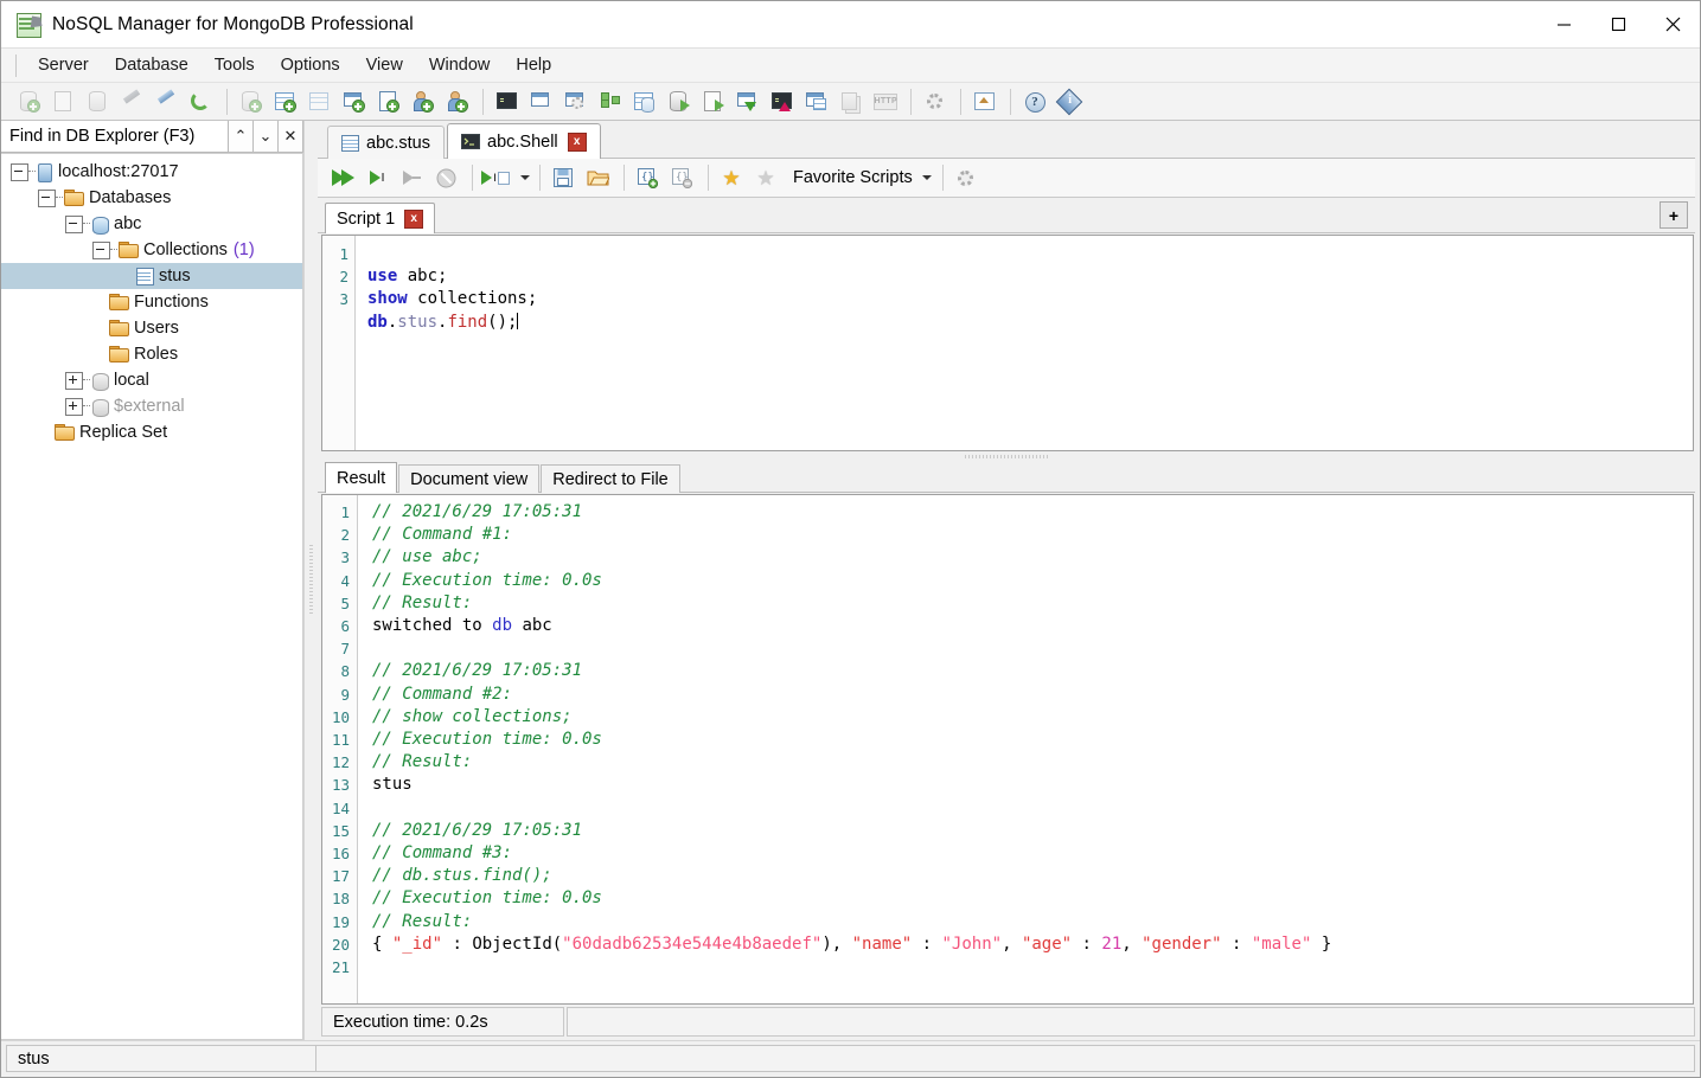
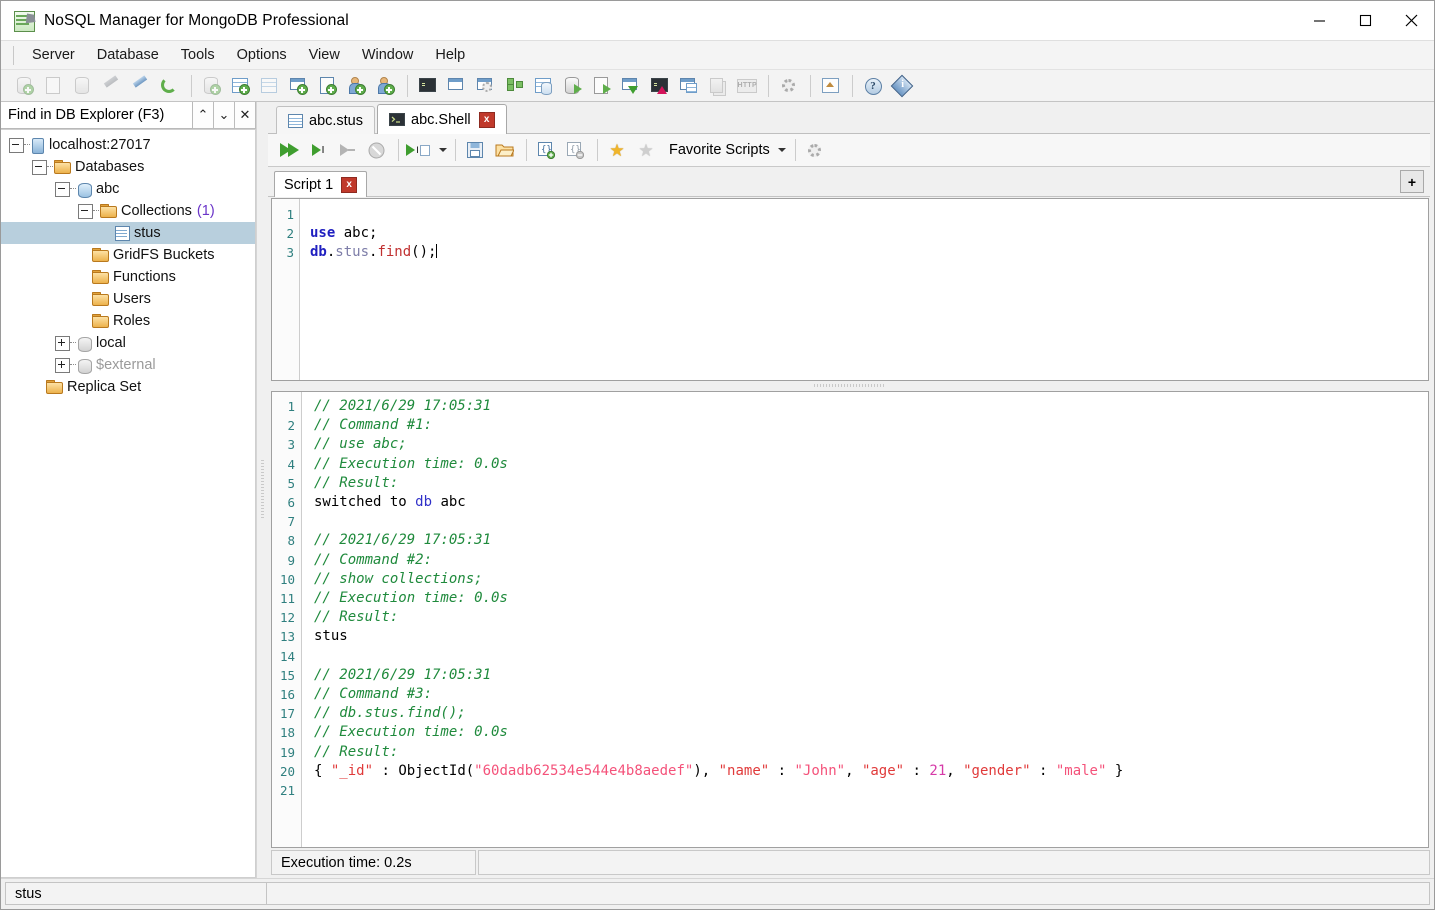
  NoSQL Manager for MongoDB Professional
  Server
  Database
  Tools
  Options
  View
  Window
  Help
  ?
  Find in DB Explorer (F3)
  ⌃
  ⌄
  ✕
  localhost:27017
  Databases
  abc
  Collections
  (1)
  stus
+ GridFS Buckets
  Functions
  Users
  Roles
  local
  $external
  Replica Set
  abc.stus
  abc.Shell
  x
  I
  I
  {}
  {}
  ★
  ★
  Favorite Scripts
  Script 1
  x
  +
  1
  2
  3
  use abc;
- show collections;
  db.stus.find();
- Result
- Document view
- Redirect to File
  1
  2
  3
  4
  5
  6
  7
  8
  9
  10
  11
  12
  13
  14
  15
  16
  17
  18
  19
  20
  21
  // 2021/6/29 17:05:31
  // Command #1:
  // use abc;
  // Execution time: 0.0s
  // Result:
  switched to db abc
  // 2021/6/29 17:05:31
  // Command #2:
  // show collections;
  // Execution time: 0.0s
  // Result:
  stus
  // 2021/6/29 17:05:31
  // Command #3:
  // db.stus.find();
  // Execution time: 0.0s
  // Result:
  { "_id" : ObjectId("60dadb62534e544e4b8aedef"), "name" : "John", "age" : 21, "gender" : "male" }
  Execution time: 0.2s
  stus
